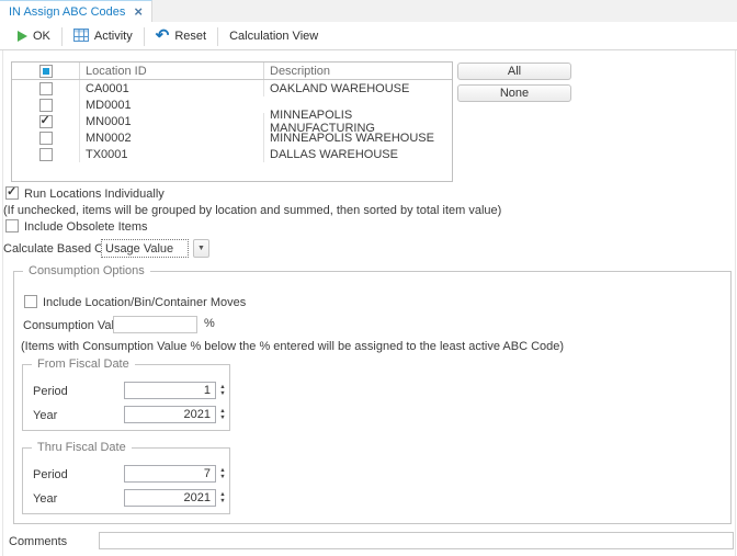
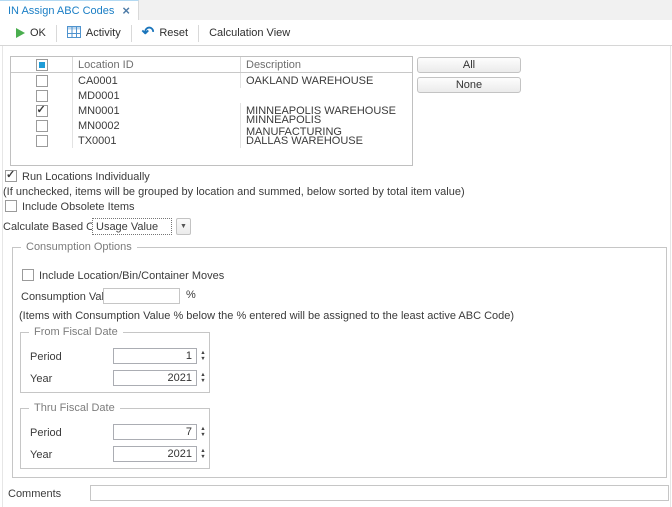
  IN Assign ABC Codes
  ×
  OK
  Activity
  ↶
  Reset
  Calculation View
  Location ID
  Description
  CA0001
  OAKLAND WAREHOUSE
  MD0001
  ✓
  MN0001
- MINNEAPOLIS MANUFACTURING
+ MINNEAPOLIS WAREHOUSE
  MN0002
- MINNEAPOLIS WAREHOUSE
+ MINNEAPOLIS MANUFACTURING
  TX0001
  DALLAS WAREHOUSE
  All
  None
  ✓
  Run Locations Individually
- (If unchecked, items will be grouped by location and summed, then sorted by total item value)
+ (If unchecked, items will be grouped by location and summed, below sorted by total item value)
  Include Obsolete Items
  Calculate Based O
  Usage Value
  Consumption Options
  Include Location/Bin/Container Moves
  Consumption Va
  %
  (Items with Consumption Value % below the % entered will be assigned to the least active ABC Code)
  From Fiscal Date
  Period
  1
  Year
  2021
  Thru Fiscal Date
  Period
  7
  Year
  2021
  Comments
